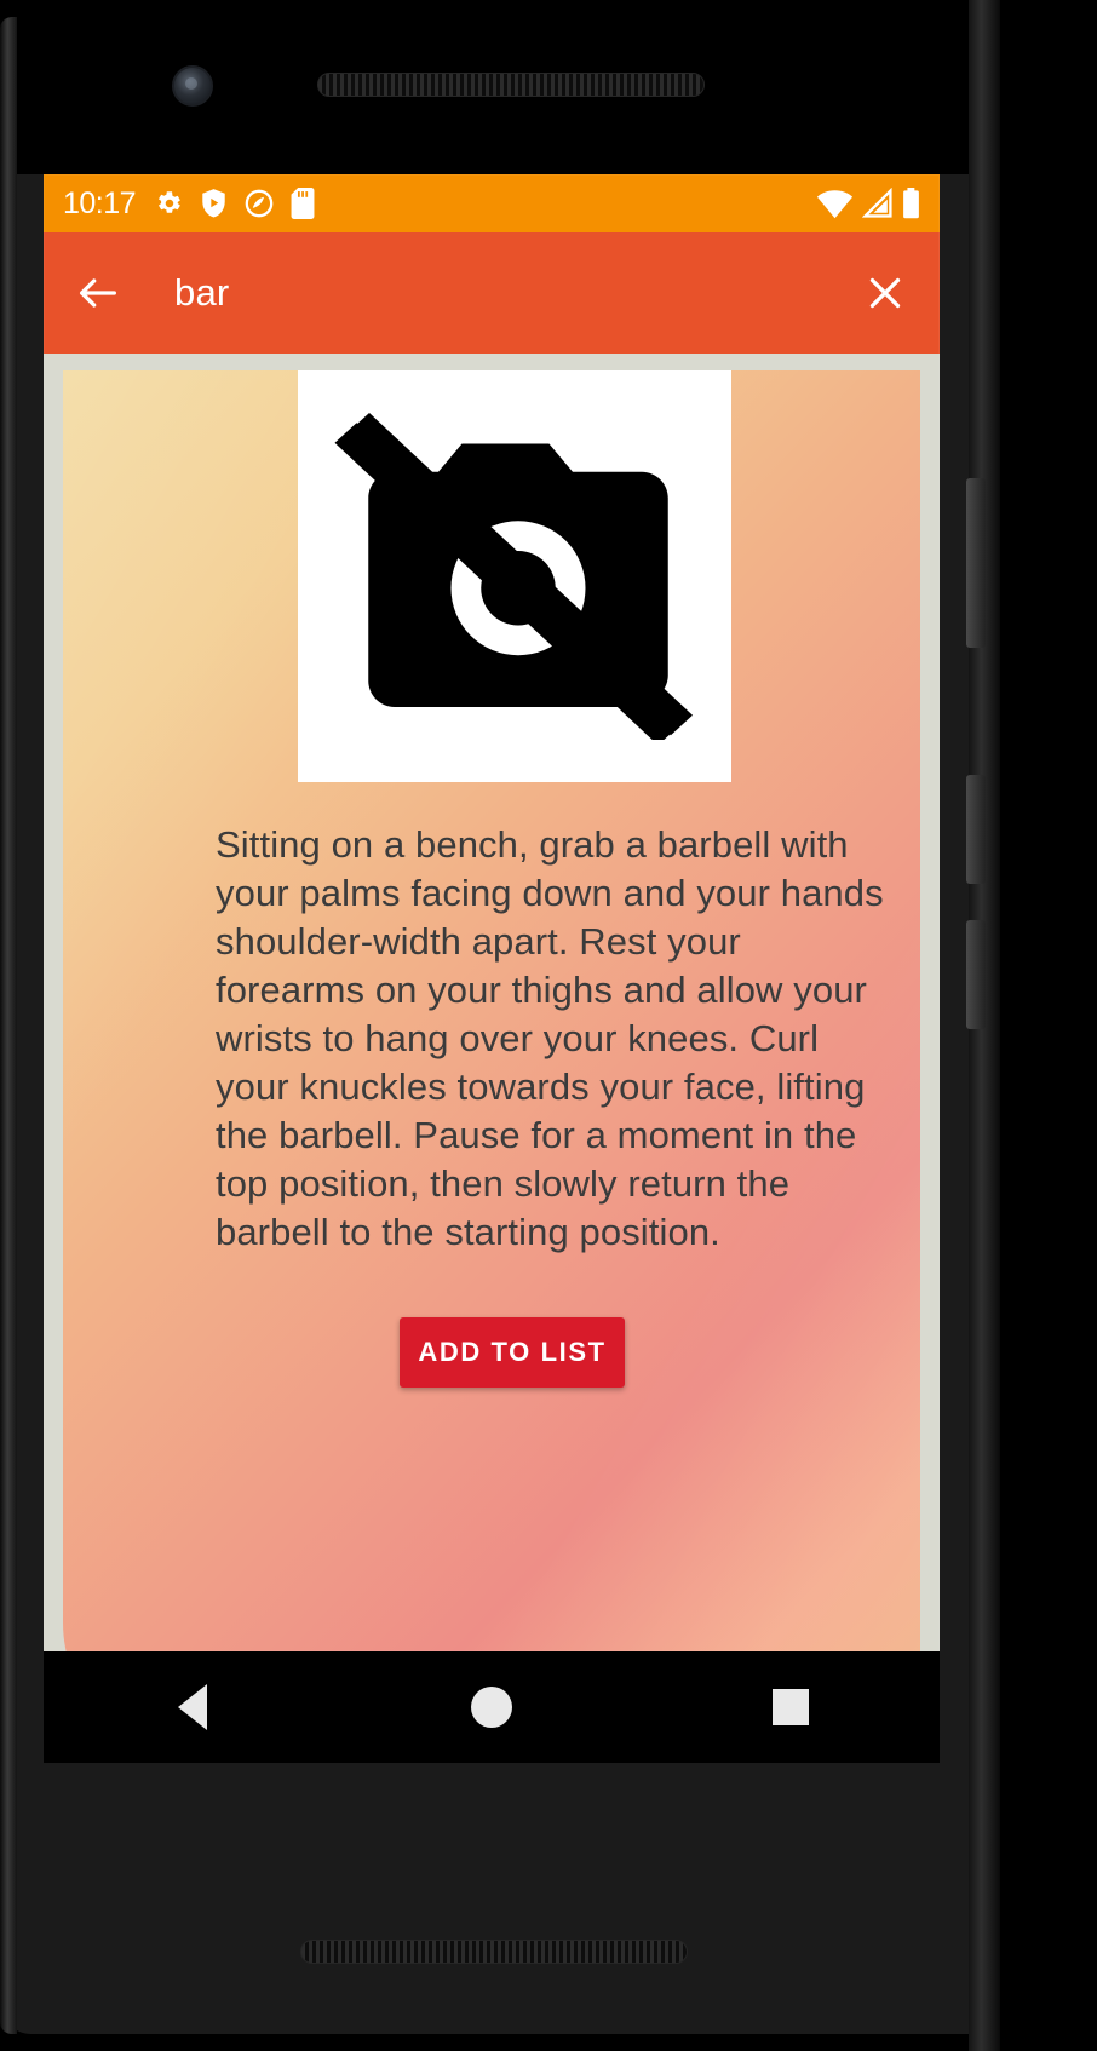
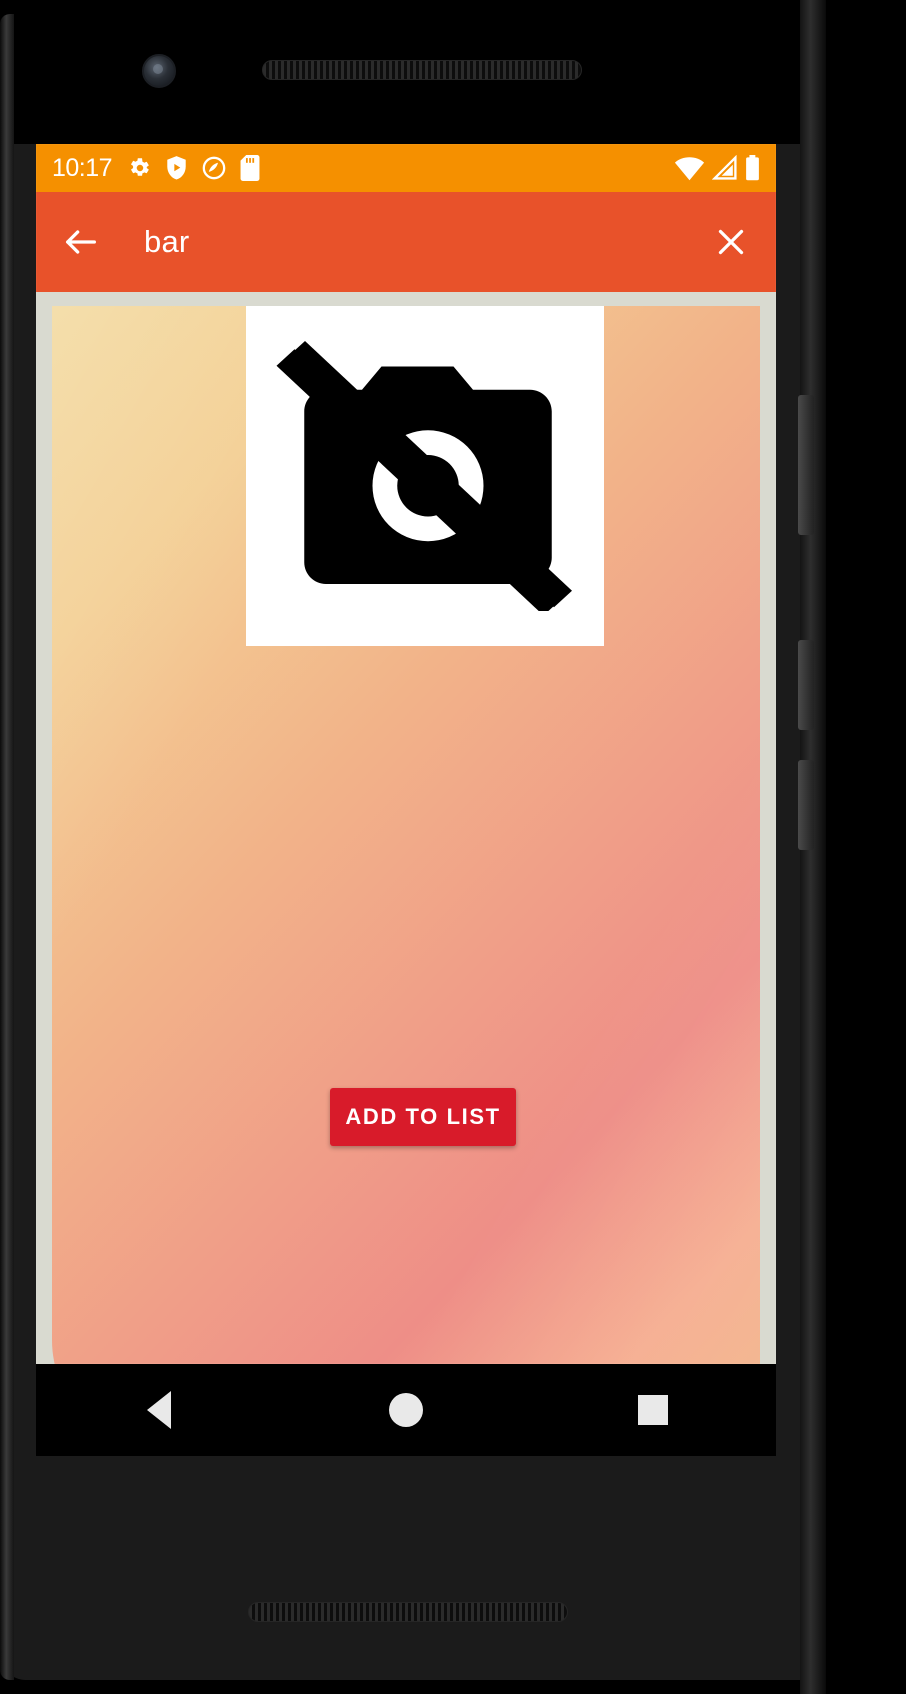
  10:17
  bar
- Sitting on a bench, grab a barbell with your palms facing down and your hands shoulder-width apart. Rest your forearms on your thighs and allow your wrists to hang over your knees. Curl your knuckles towards your face, lifting the barbell. Pause for a moment in the top position, then slowly return the barbell to the starting position.
  ADD TO LIST
